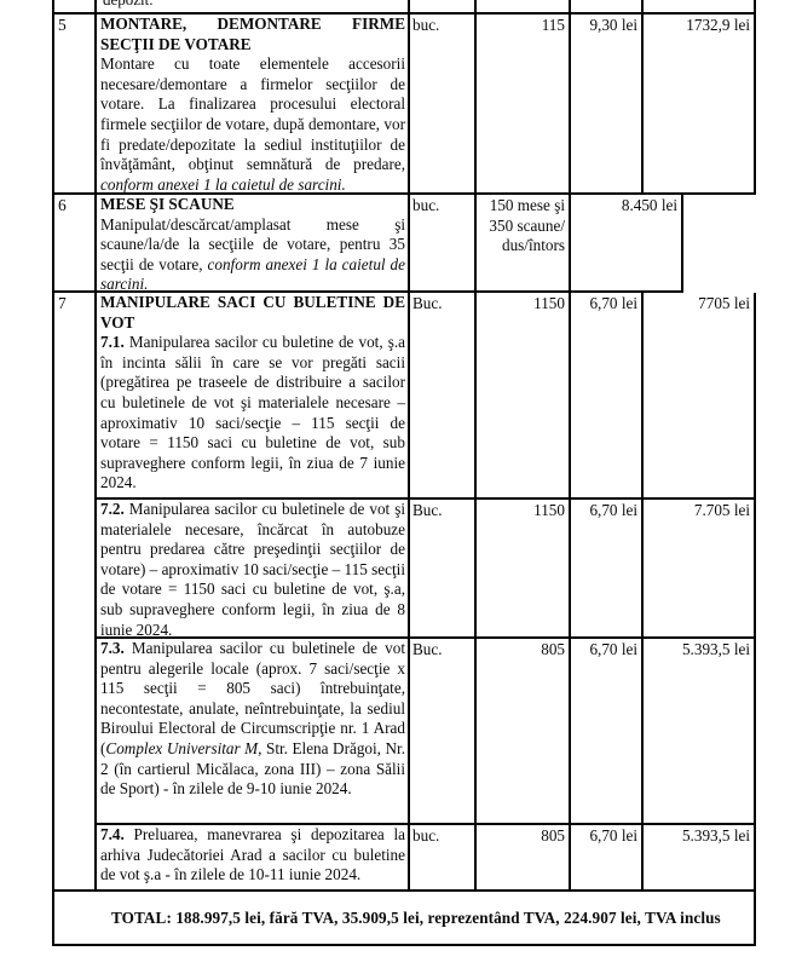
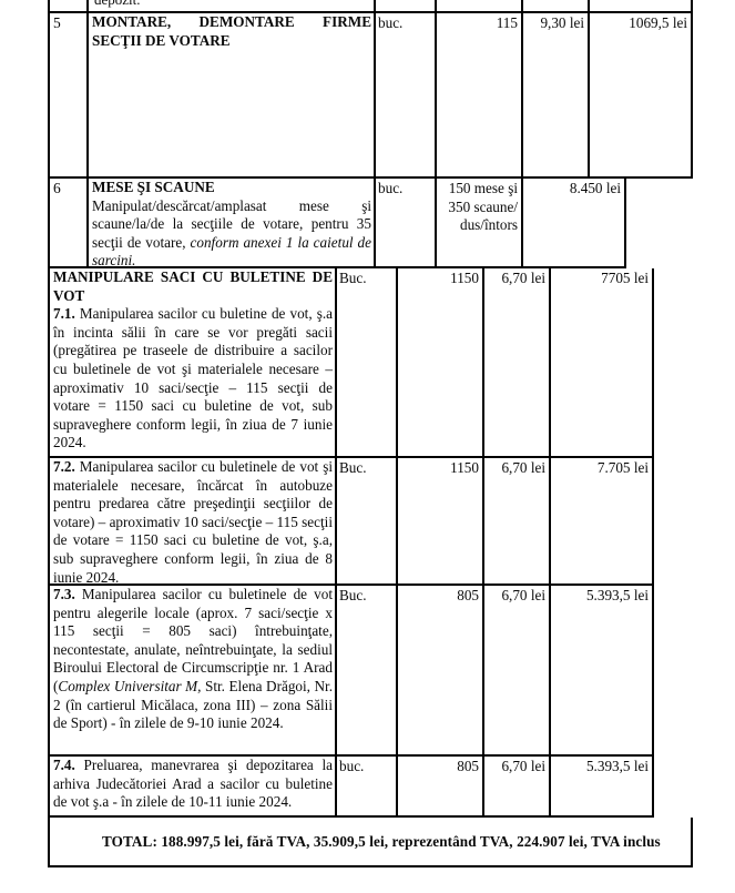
  5
  MONTARE, DEMONTARE FIRME SECŢII DE VOTARE
- Montare cu toate elementele accesorii necesare/demontare a firmelor secţiilor de votare. La finalizarea procesului electoral firmele secţiilor de votare, după demontare, vor fi predate/depozitate la sediul instituţiilor de învăţământ, obţinut semnătură de predare, conform anexei 1 la caietul de sarcini.
  buc.
  115
  9,30 lei
- 1732,9 lei
+ 1069,5 lei
  6
  MESE ŞI SCAUNE
  Manipulat/descărcat/amplasat mese şi scaune/la/de la secţiile de votare, pentru 35 secţii de votare, conform anexei 1 la caietul de sarcini.
  buc.
  150 mese şi
  350 scaune/
  dus/întors
  8.450 lei
- 7
  MANIPULARE SACI CU BULETINE DE VOT
  7.1. Manipularea sacilor cu buletine de vot, ş.a în incinta sălii în care se vor pregăti sacii (pregătirea pe traseele de distribuire a sacilor cu buletinele de vot şi materialele necesare – aproximativ 10 saci/secţie – 115 secţii de votare = 1150 saci cu buletine de vot, sub supraveghere conform legii, în ziua de 7 iunie 2024.
  Buc.
  1150
  6,70 lei
  7705 lei
  7.2. Manipularea sacilor cu buletinele de vot şi materialele necesare, încărcat în autobuze pentru predarea către preşedinţii secţiilor de votare) – aproximativ 10 saci/secţie – 115 secţii de votare = 1150 saci cu buletine de vot, ş.a, sub supraveghere conform legii, în ziua de 8 iunie 2024.
  Buc.
  1150
  6,70 lei
  7.705 lei
  7.3. Manipularea sacilor cu buletinele de vot pentru alegerile locale (aprox. 7 saci/secţie x 115 secţii = 805 saci) întrebuinţate, necontestate, anulate, neîntrebuinţate, la sediul Biroului Electoral de Circumscripţie nr. 1 Arad (Complex Universitar M, Str. Elena Drăgoi, Nr. 2 (în cartierul Micălaca, zona III) – zona Sălii de Sport) - în zilele de 9-10 iunie 2024.
  Buc.
  805
  6,70 lei
  5.393,5 lei
  7.4. Preluarea, manevrarea şi depozitarea la arhiva Judecătoriei Arad a sacilor cu buletine de vot ş.a - în zilele de 10-11 iunie 2024.
  buc.
  805
  6,70 lei
  5.393,5 lei
  TOTAL: 188.997,5 lei, fără TVA, 35.909,5 lei, reprezentând TVA, 224.907 lei, TVA inclus
